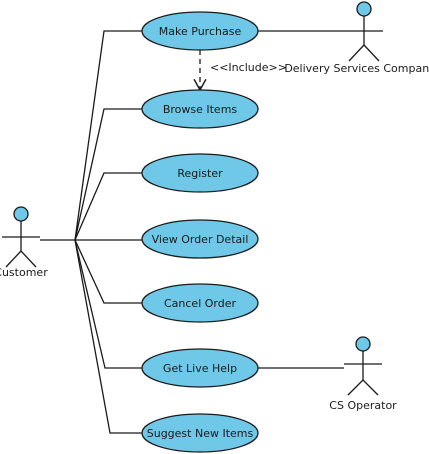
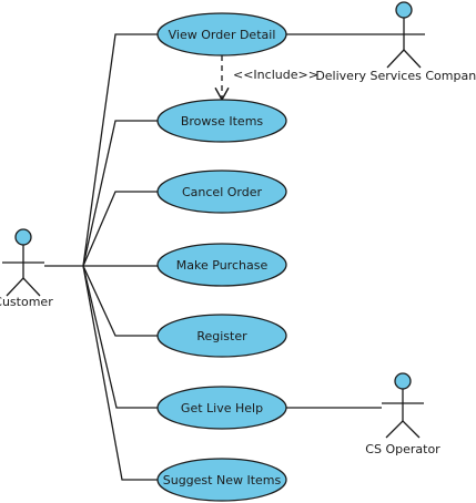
  <<Include>>
- Make Purchase
+ View Order Detail
  Browse Items
- Register
+ Cancel Order
- View Order Detail
+ Make Purchase
- Cancel Order
+ Register
  Get Live Help
  Suggest New Items
  ustomer
  Delivery Services Compan
  CS Operator
